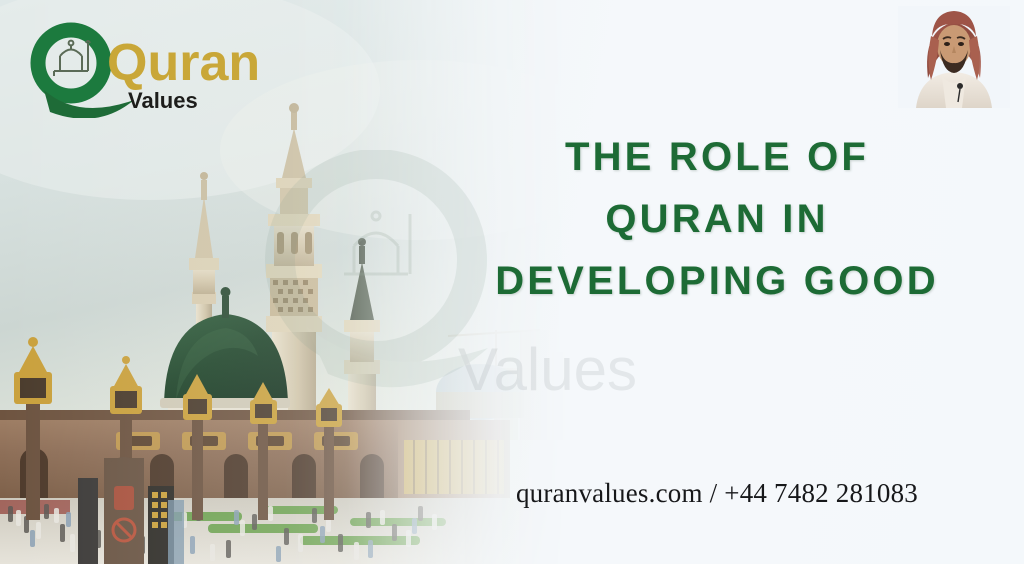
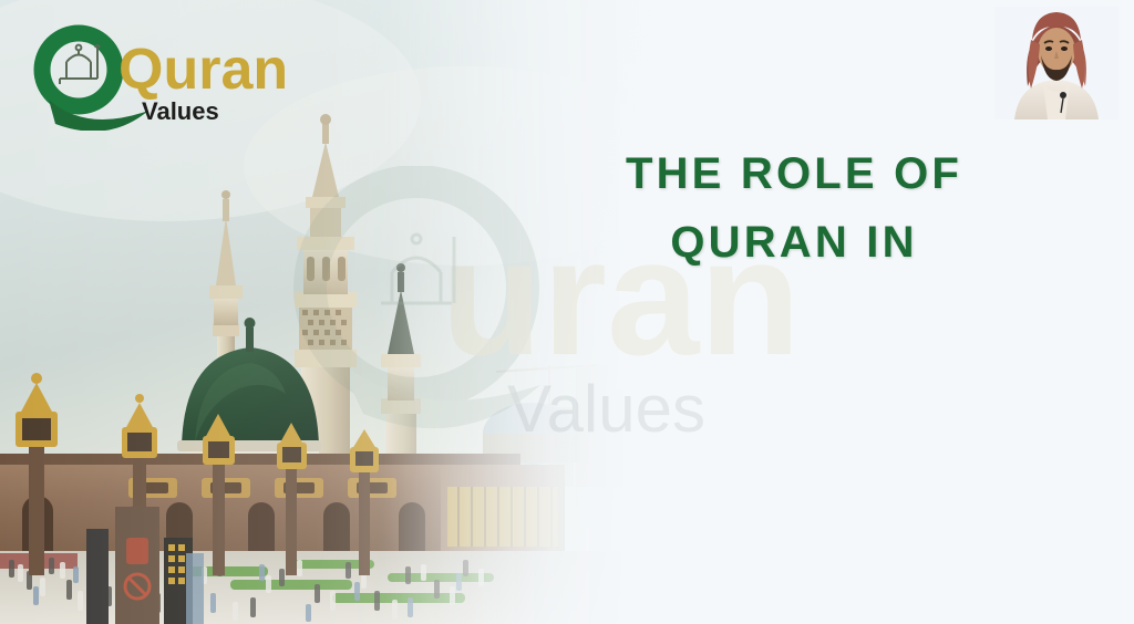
+ uran
  Values
  Quran
  Values
  THE ROLE OF
  QURAN IN
- DEVELOPING GOOD
- quranvalues.com / +44 7482 281083
